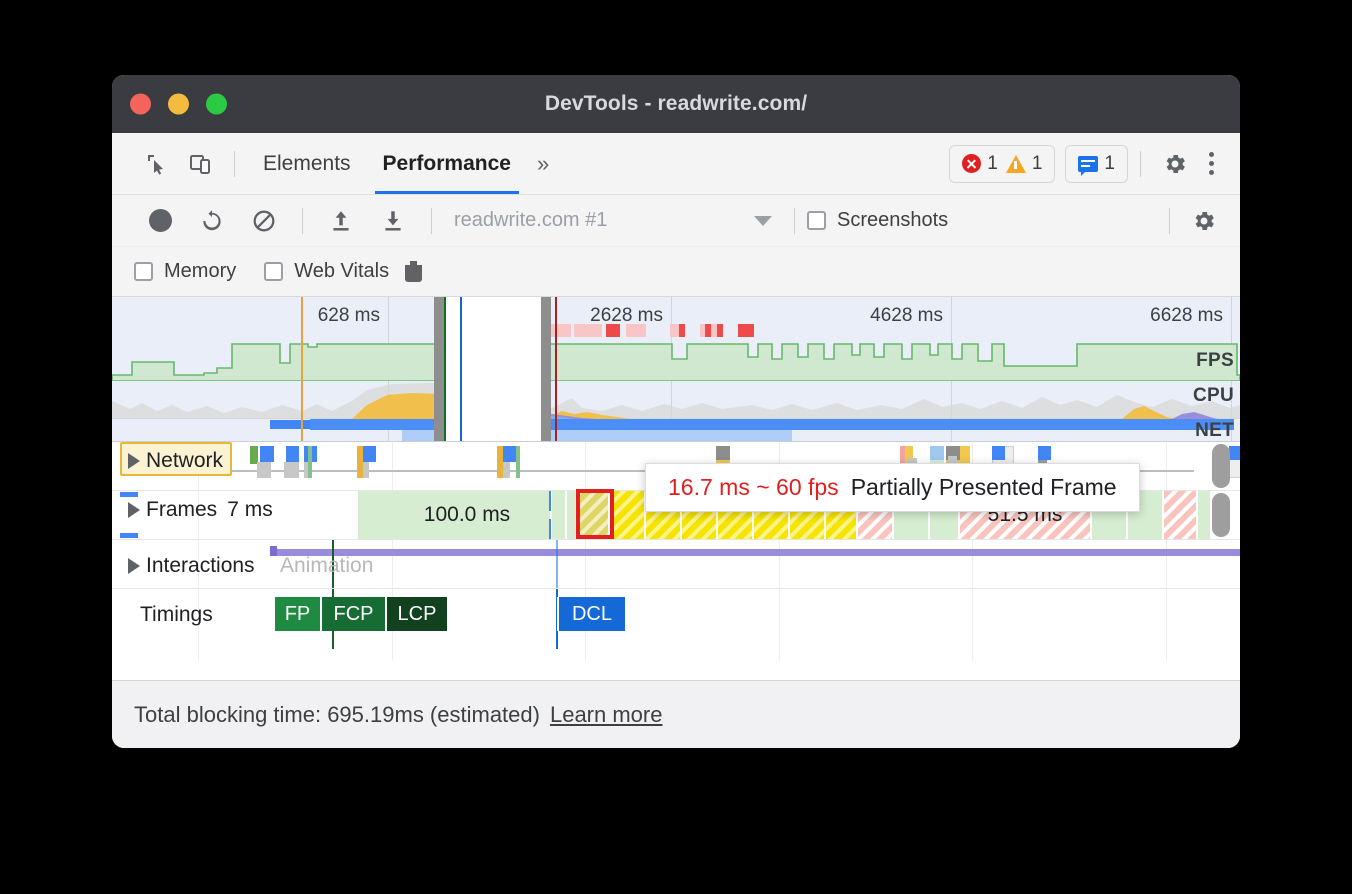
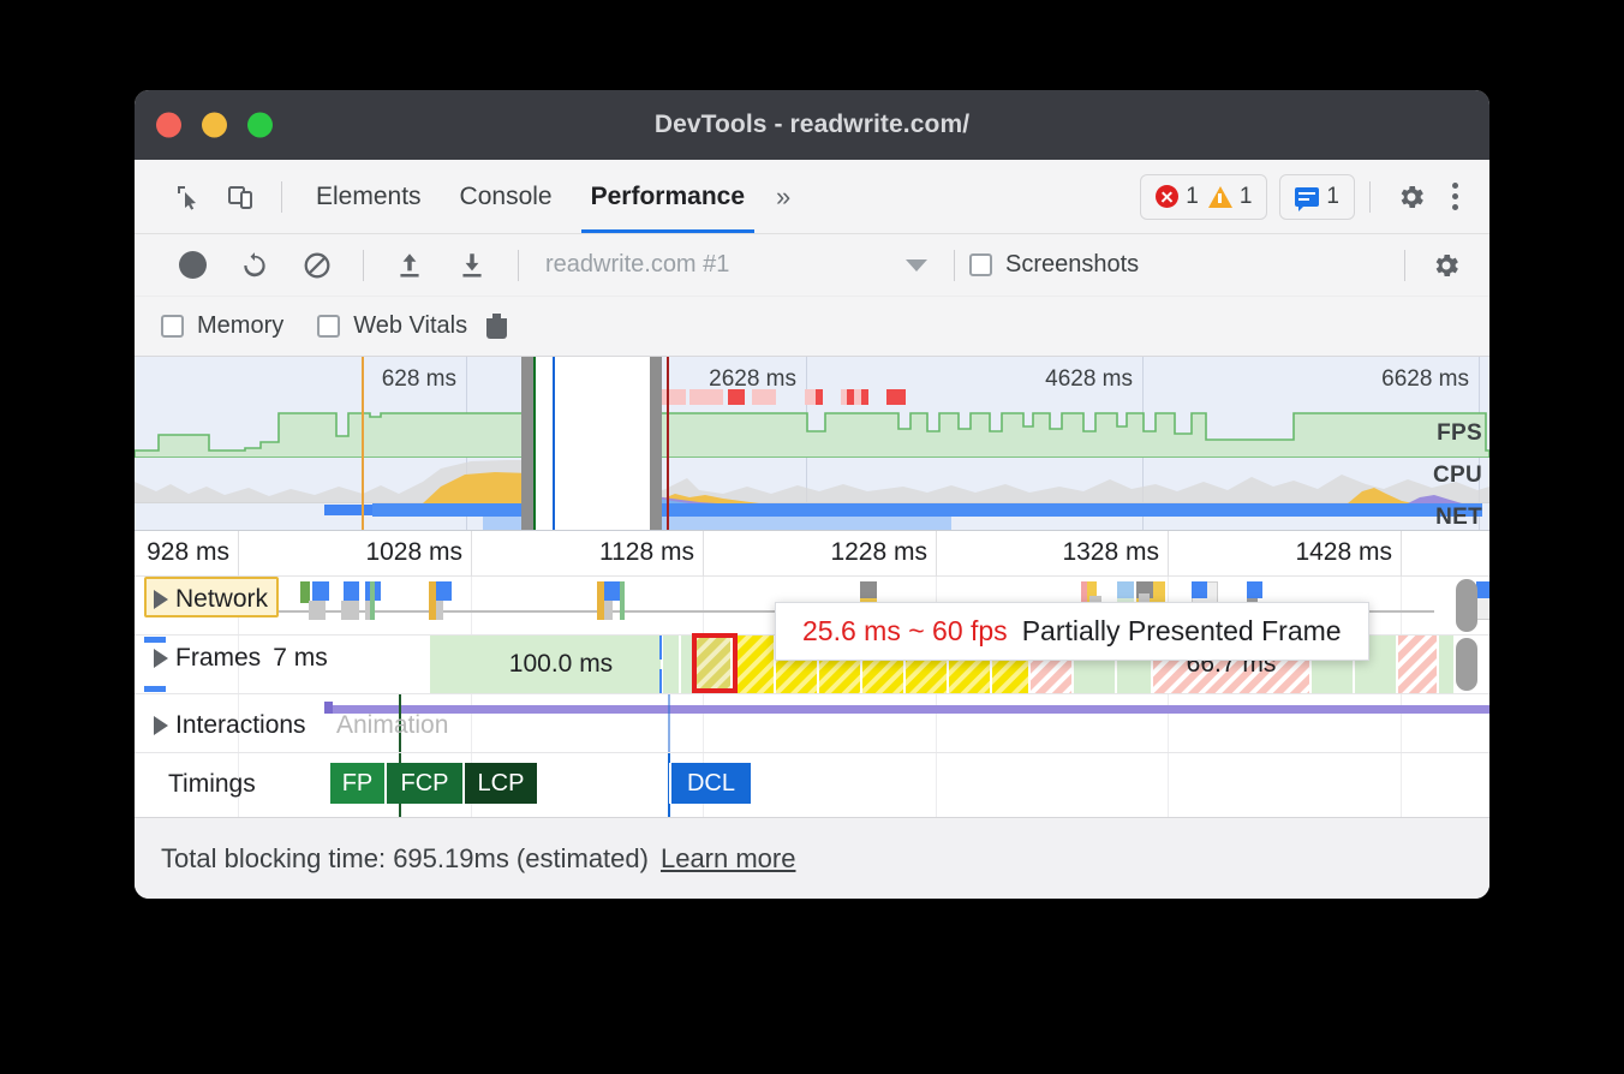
  DevTools - readwrite.com/
  Elements
+ Console
  Performance
  »
  1
  1
  1
  readwrite.com #1
  Screenshots
  Memory
  Web Vitals
  628 ms
  2628 ms
  4628 ms
  6628 ms
  FPS
  CPU
  NET
+ 928 ms
+ 1028 ms
+ 1128 ms
+ 1228 ms
+ 1328 ms
+ 1428 ms
  Network
  100.0 ms
- 51.5 ms
+ 66.7 ms
  Frames
  7 ms
  Interactions
  Animation
  FP
  FCP
  LCP
  DCL
  Timings
- 16.7 ms ~ 60 fps
+ 25.6 ms ~ 60 fps
  Partially Presented Frame
  Total blocking time: 695.19ms (estimated)
  Learn more
